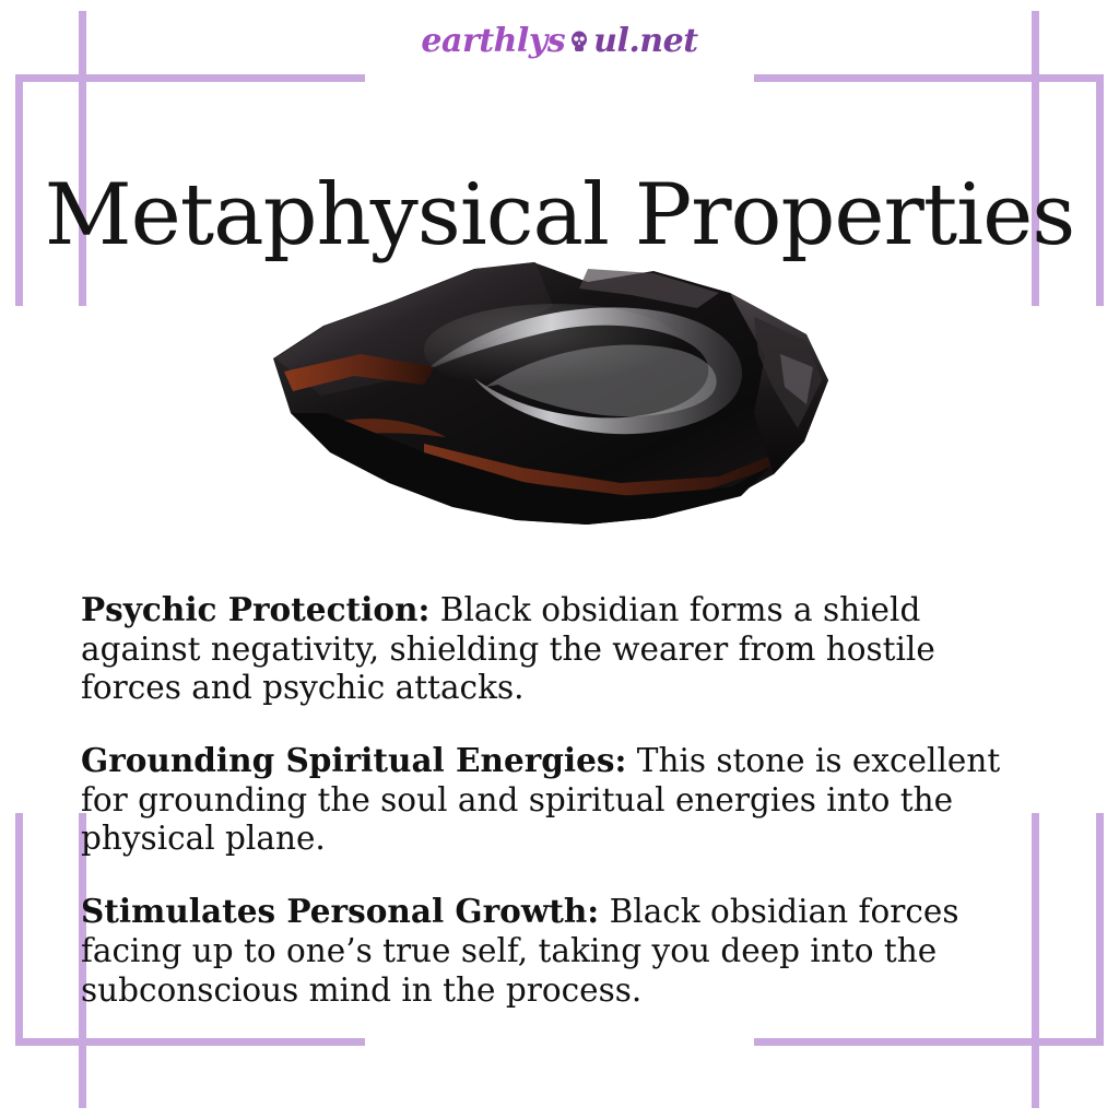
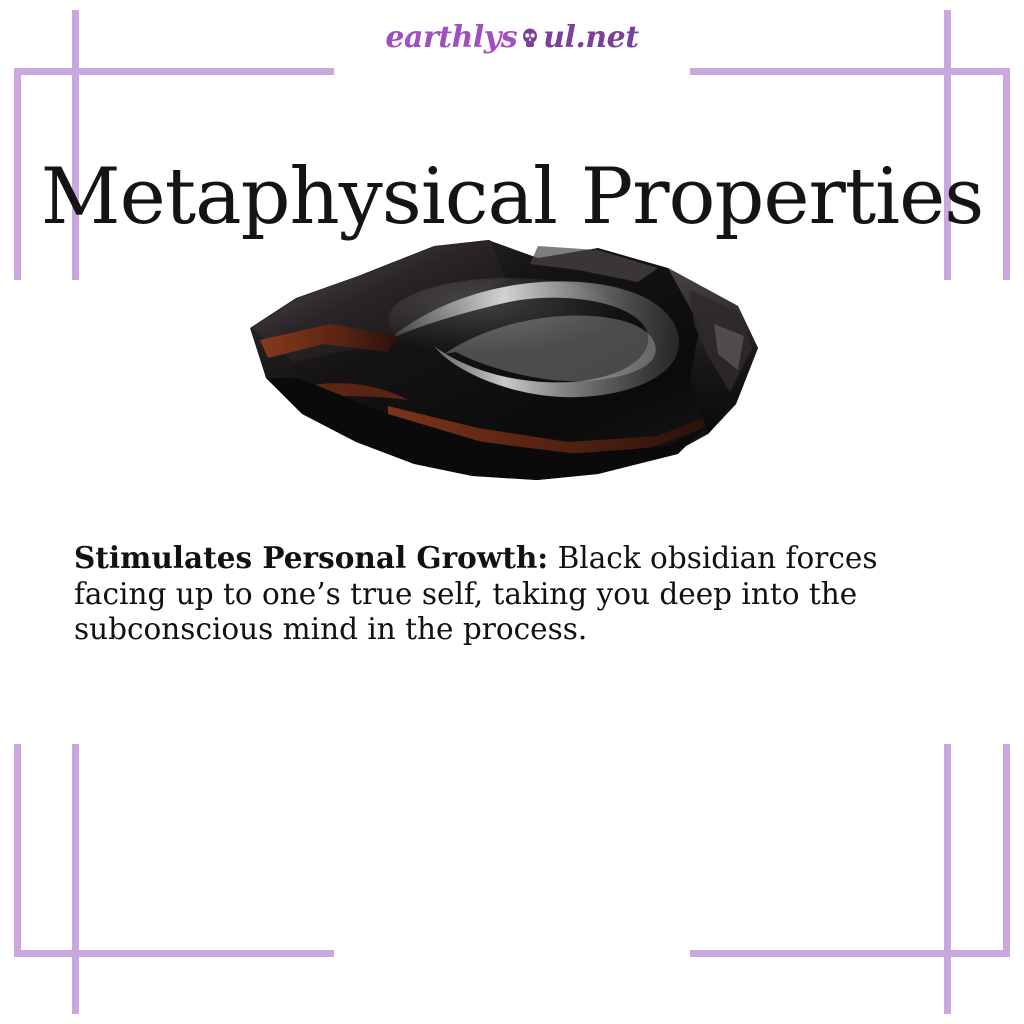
  earthlys ul.net
  Metaphysical Properties
- Psychic Protection: Black obsidian forms a shield against negativity, shielding the wearer from hostile forces and psychic attacks.
- Grounding Spiritual Energies: This stone is excellent for grounding the soul and spiritual energies into the physical plane.
  Stimulates Personal Growth: Black obsidian forces facing up to one’s true self, taking you deep into the subconscious mind in the process.
